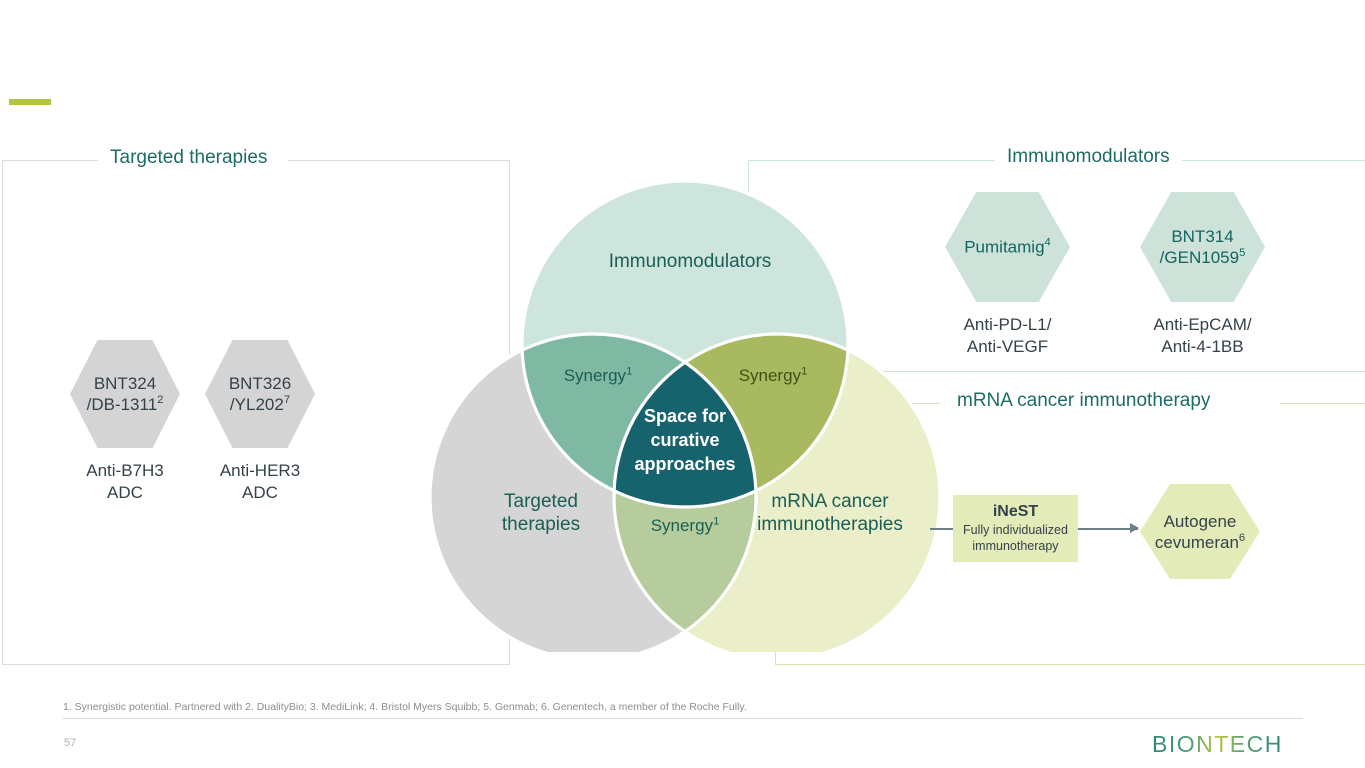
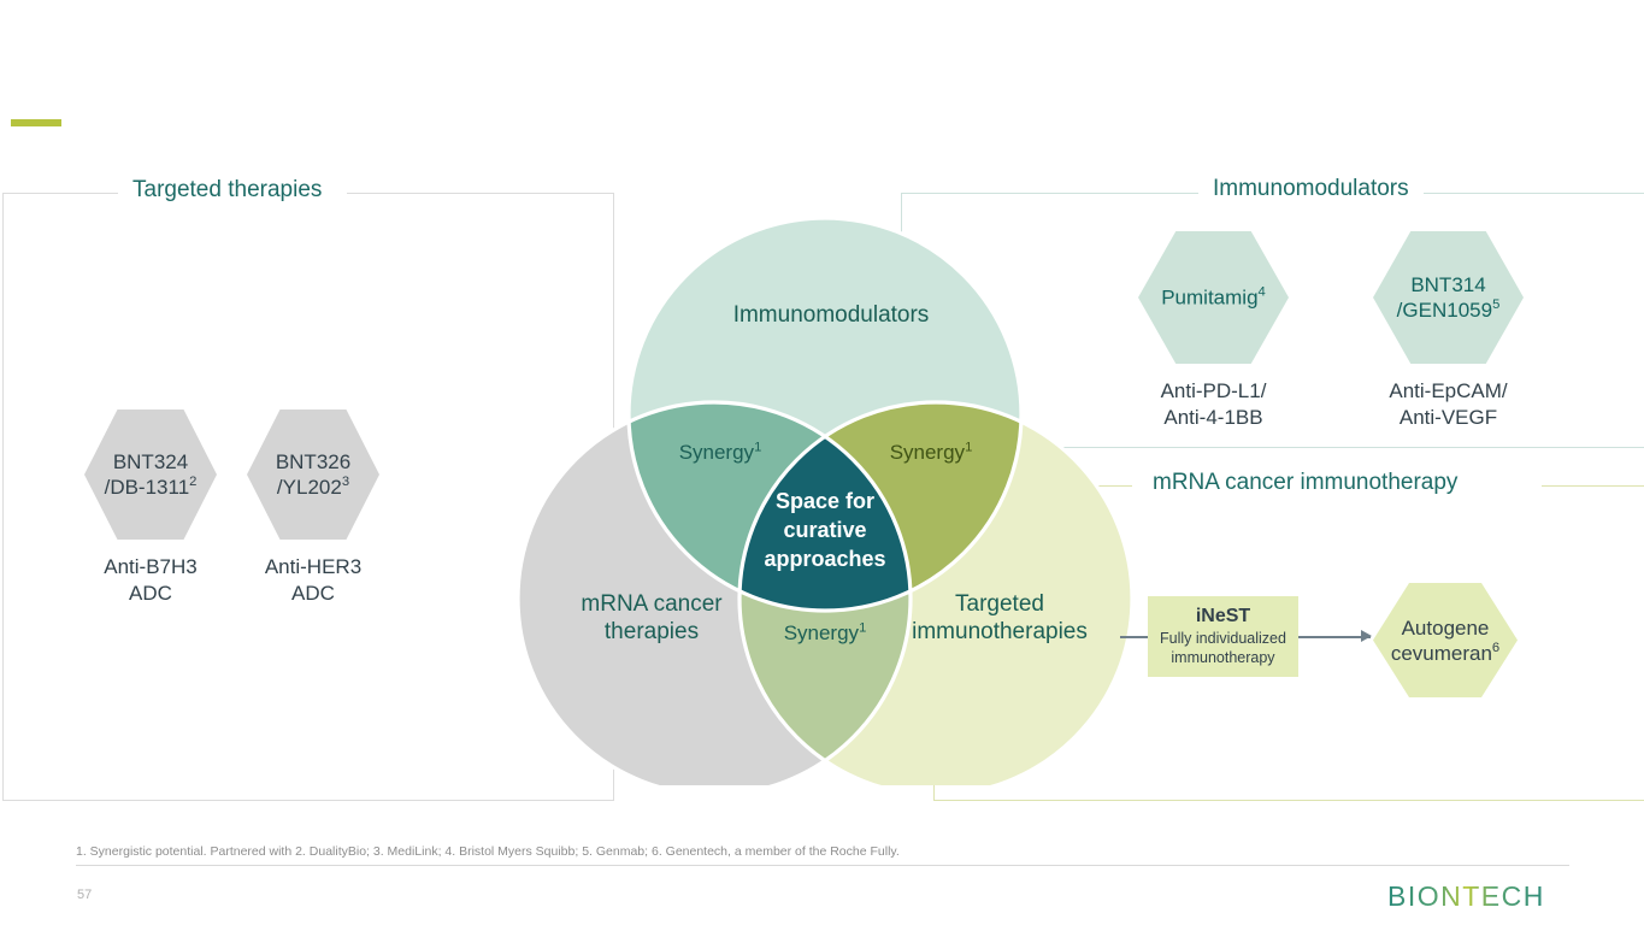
  Targeted therapies
  Immunomodulators
  mRNA cancer immunotherapy
  Immunomodulators
- Targeted
+ mRNA cancer
  therapies
- mRNA cancer
+ Targeted
  immunotherapies
  Synergy1
  Synergy1
  Synergy1
  Space for
  curative
  approaches
  BNT324
  /DB-13112
  Anti-B7H3
  ADC
  BNT326
- /YL2027
+ /YL2023
  Anti-HER3
  ADC
  Pumitamig4
  Anti-PD-L1/
- Anti-VEGF
+ Anti-4-1BB
  BNT314
  /GEN10595
  Anti-EpCAM/
- Anti-4-1BB
+ Anti-VEGF
  iNeST
  Fully individualized
  immunotherapy
  Autogene
  cevumeran6
  1. Synergistic potential. Partnered with 2. DualityBio; 3. MediLink; 4. Bristol Myers Squibb; 5. Genmab; 6. Genentech, a member of the Roche Fully.
  57
  BIONTECH
